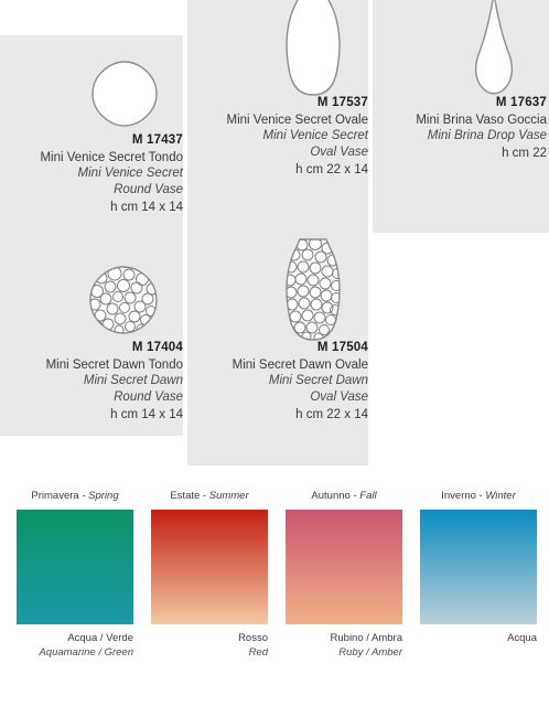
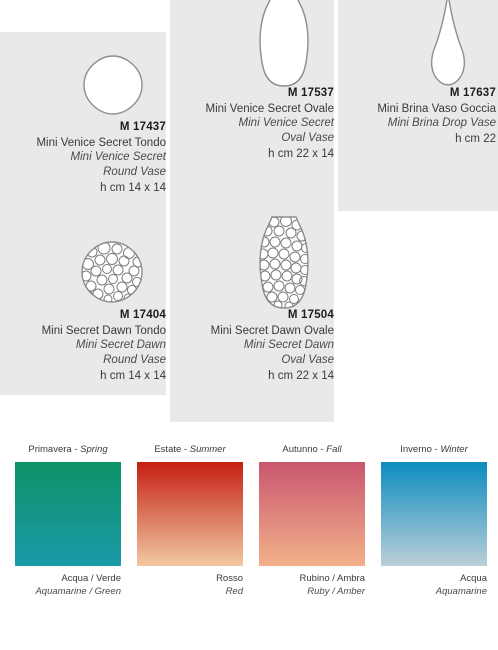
  M 17437
  Mini Venice Secret Tondo
  Mini Venice Secret
  Round Vase
  h cm 14 x 14
  M 17537
  Mini Venice Secret Ovale
  Mini Venice Secret
  Oval Vase
  h cm 22 x 14
  M 17637
  Mini Brina Vaso Goccia
  Mini Brina Drop Vase
  h cm 22
  M 17404
  Mini Secret Dawn Tondo
  Mini Secret Dawn
  Round Vase
  h cm 14 x 14
  M 17504
  Mini Secret Dawn Ovale
  Mini Secret Dawn
  Oval Vase
  h cm 22 x 14
  Primavera - Spring
  Acqua / Verde
  Aquamarine / Green
  Estate - Summer
  Rosso
  Red
  Autunno - Fall
  Rubino / Ambra
  Ruby / Amber
  Inverno - Winter
  Acqua
+ Aquamarine
